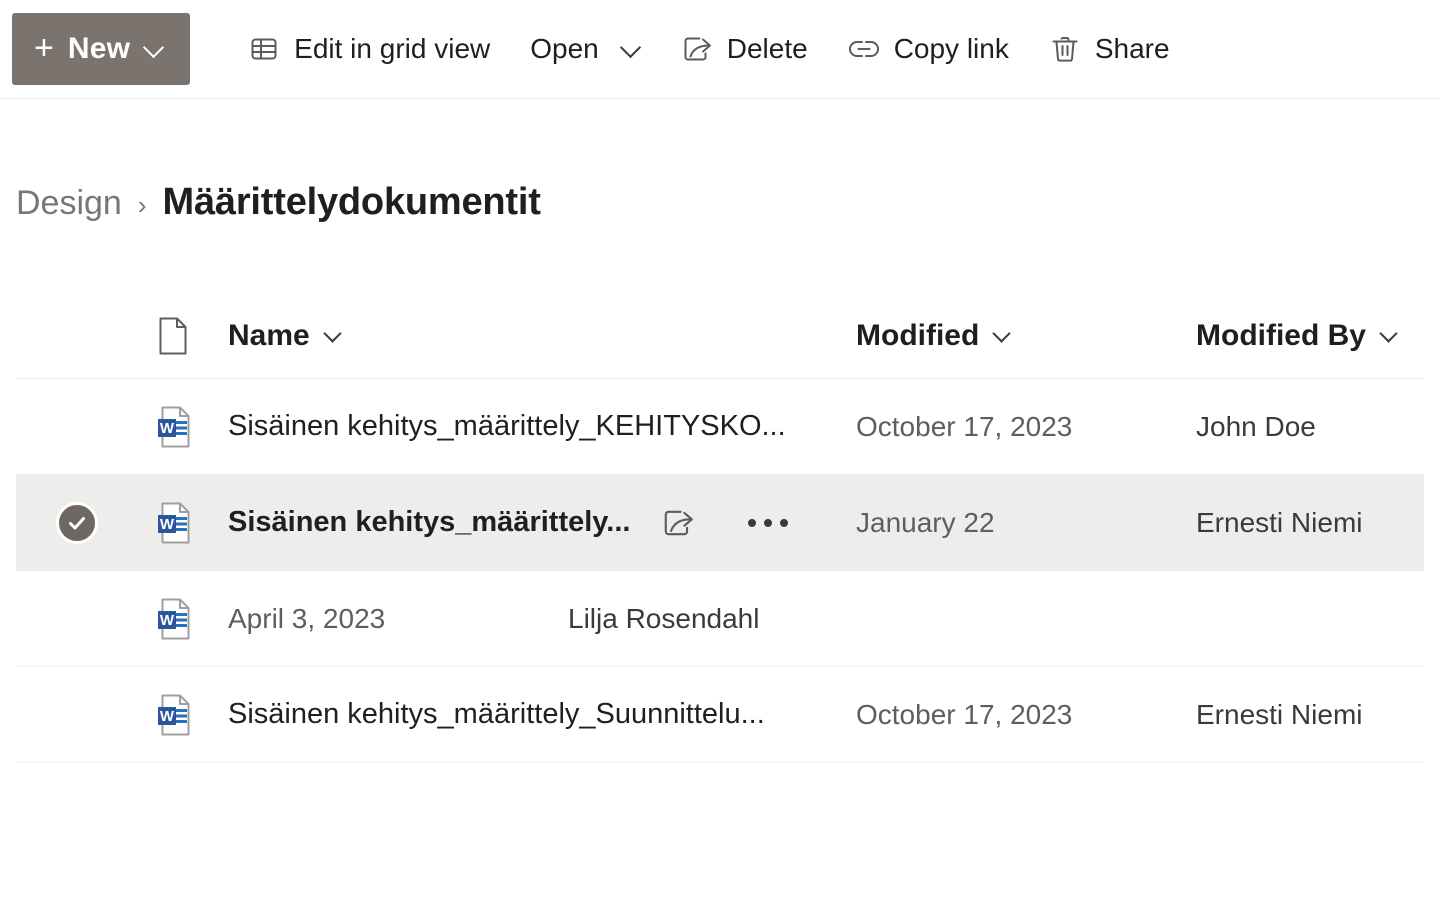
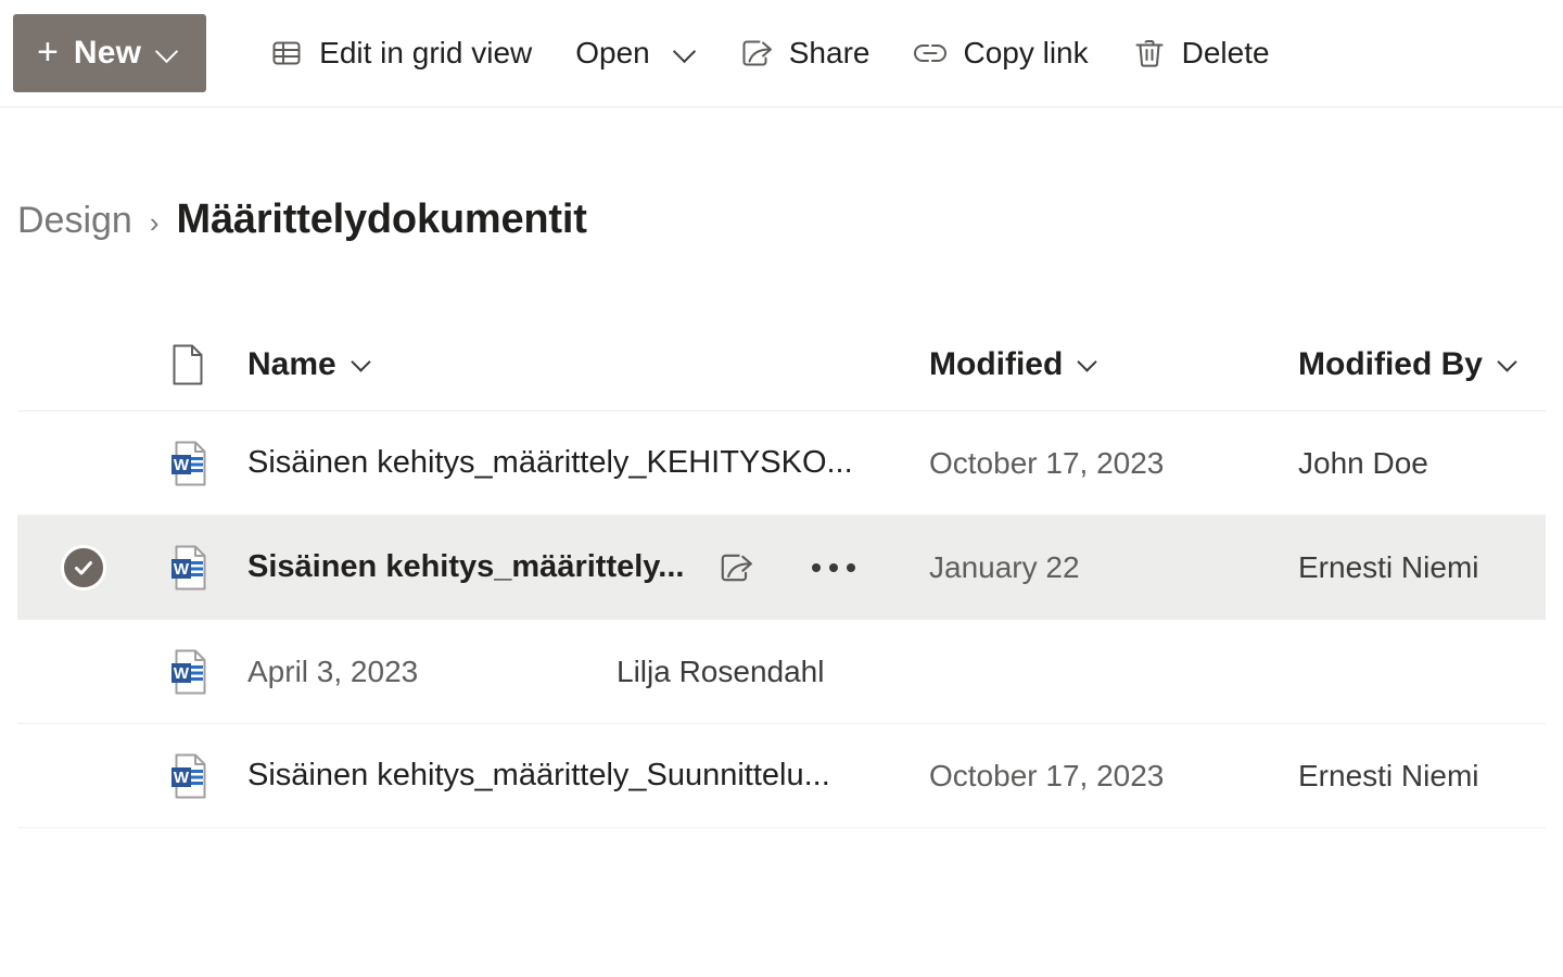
  +
  New
  Edit in grid view
  Open
- Delete
+ Share
  Copy link
- Share
+ Delete
  Design
  ›
  Määrittelydokumentit
  Name
  Modified
  Modified By
  W
  Sisäinen kehitys_määrittely_KEHITYSKO...
  October 17, 2023
  John Doe
  W
  Sisäinen kehitys_määrittely...
  January 22
  Ernesti Niemi
  W
  April 3, 2023
  Lilja Rosendahl
  W
  Sisäinen kehitys_määrittely_Suunnittelu...
  October 17, 2023
  Ernesti Niemi
